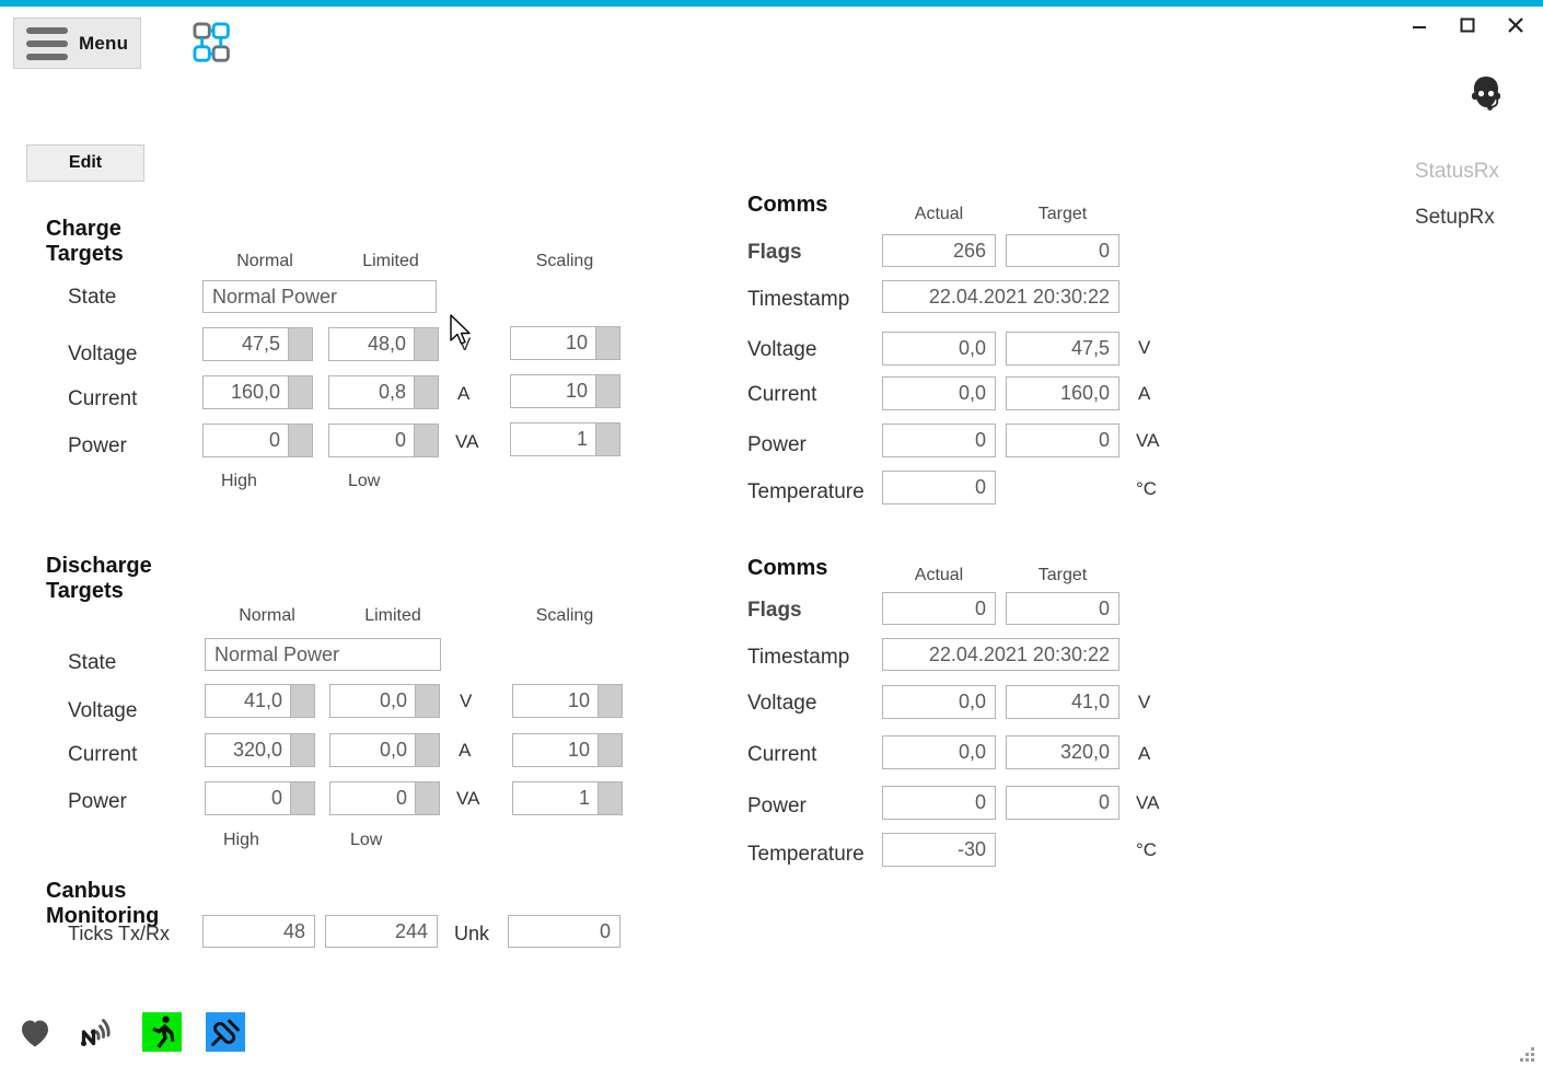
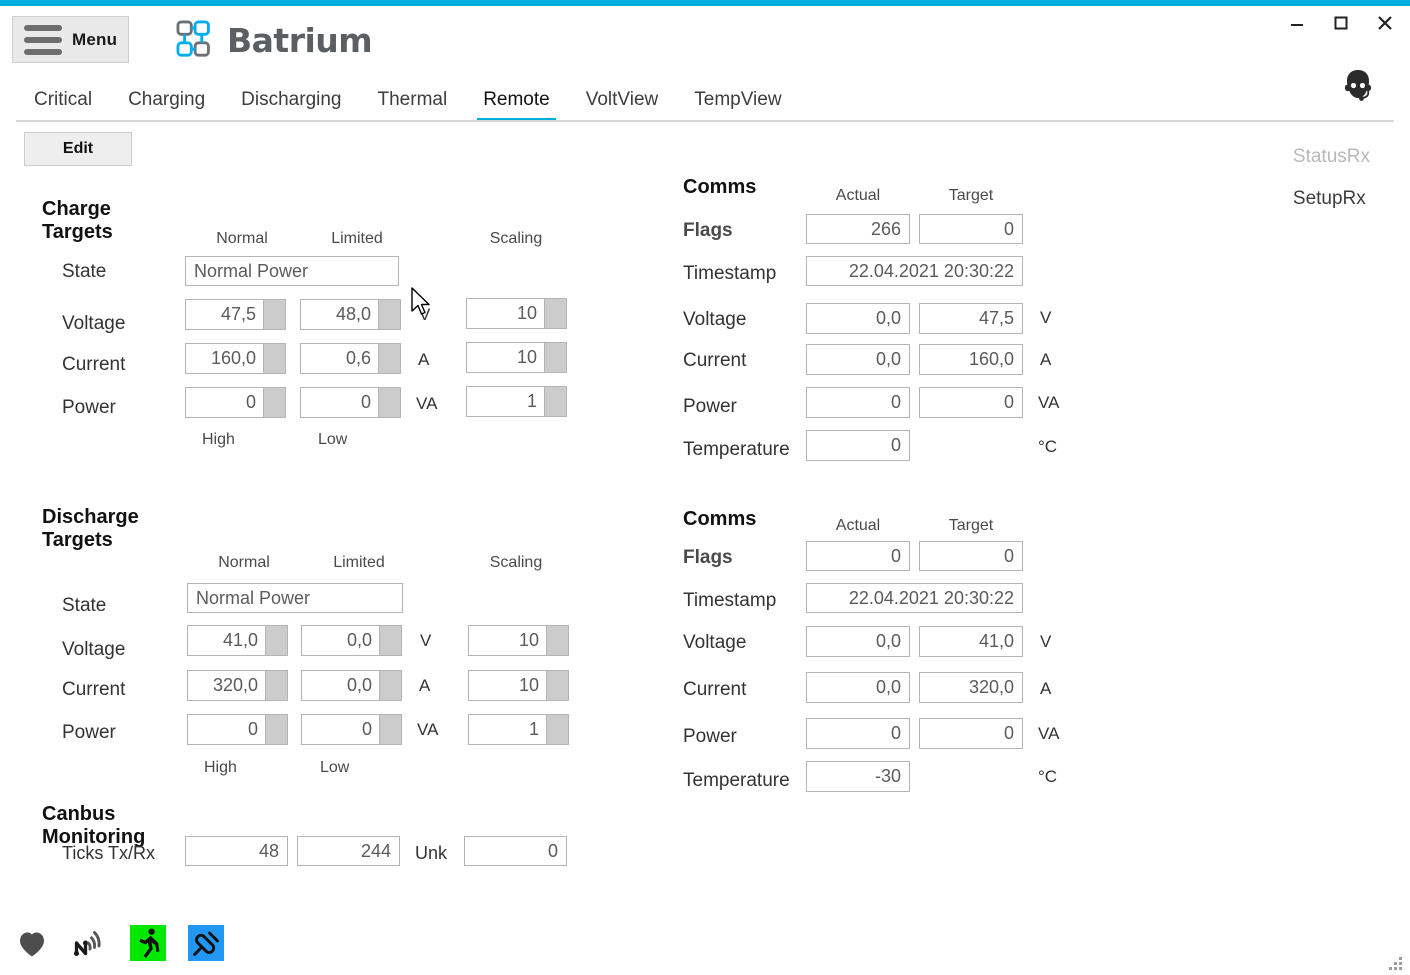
  Menu
+ Batrium
+ Critical
+ Charging
+ Discharging
+ Thermal
+ Remote
+ VoltView
+ TempView
  Edit
  StatusRx
  SetupRx
  Charge Targets
  Normal
  Limited
  Scaling
  State
  Normal Power
  Voltage
  47,5
  48,0
  V
  10
  Current
  160,0
- 0,8
+ 0,6
  A
  10
  Power
  0
  0
  VA
  1
  High
  Low
  Comms
  Actual
  Target
  Flags
  266
  0
  Timestamp
  22.04.2021 20:30:22
  Voltage
  0,0
  47,5
  V
  Current
  0,0
  160,0
  A
  Power
  0
  0
  VA
  Temperature
  0
  °C
  Discharge Targets
  Normal
  Limited
  Scaling
  State
  Normal Power
  Voltage
  41,0
  0,0
  V
  10
  Current
  320,0
  0,0
  A
  10
  Power
  0
  0
  VA
  1
  High
  Low
  Comms
  Actual
  Target
  Flags
  0
  0
  Timestamp
  22.04.2021 20:30:22
  Voltage
  0,0
  41,0
  V
  Current
  0,0
  320,0
  A
  Power
  0
  0
  VA
  Temperature
  -30
  °C
  Canbus Monitoring
  Ticks Tx/Rx
  48
  244
  Unk
  0
